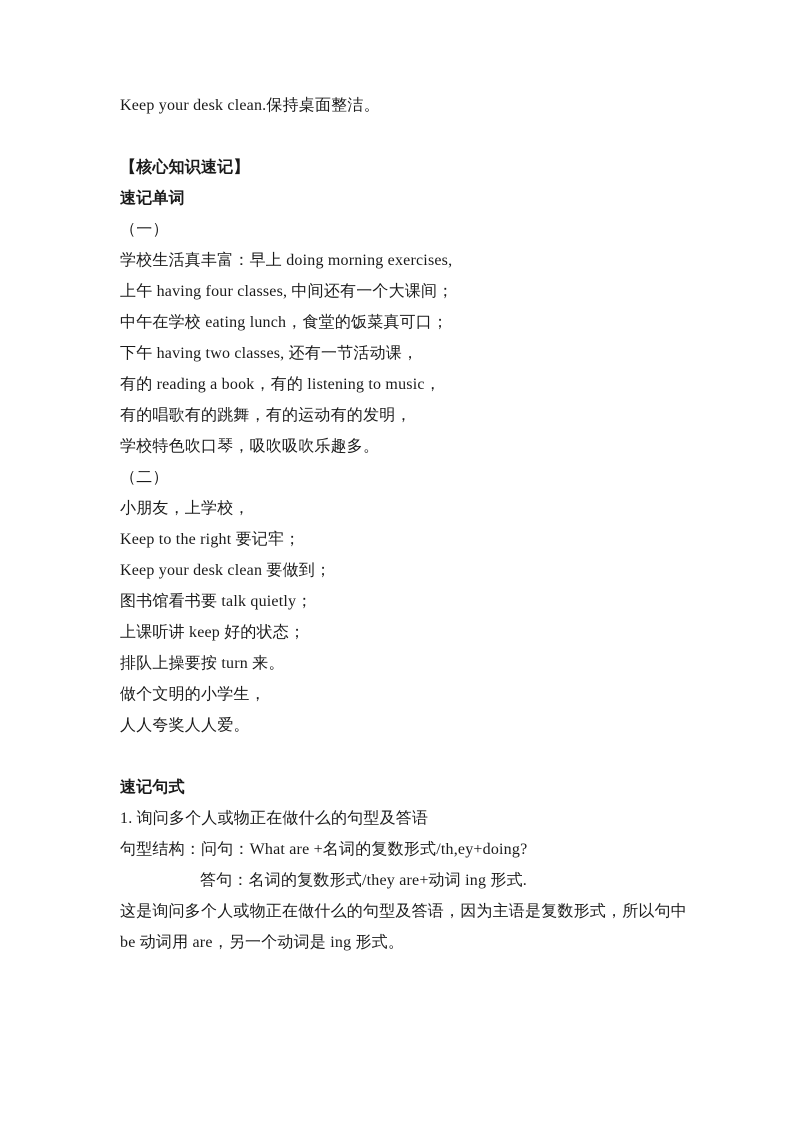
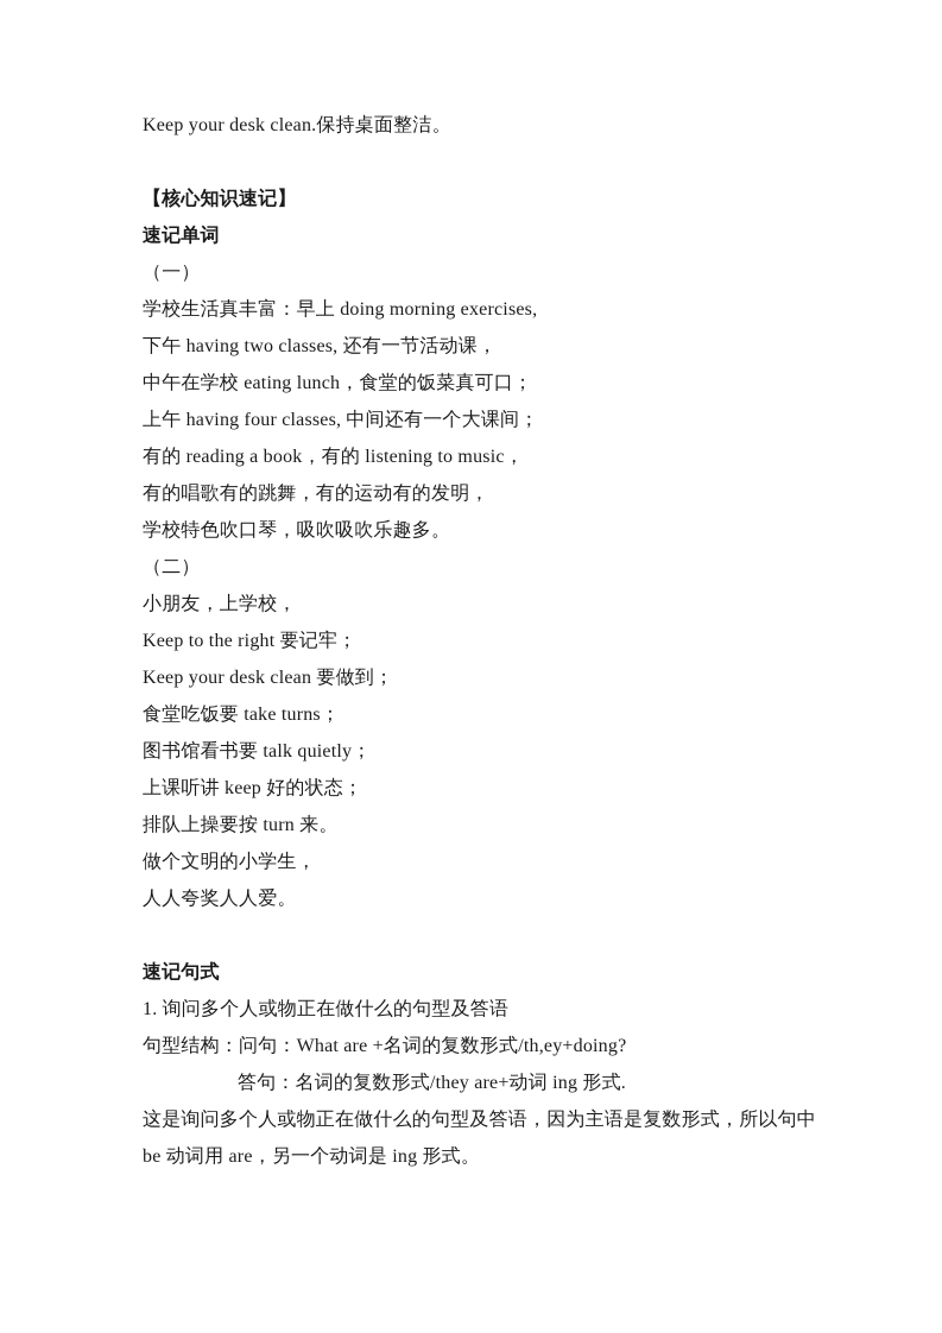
  Keep your desk clean.保持桌面整洁。
  【核心知识速记】
  速记单词
  （一）
  学校生活真丰富：早上 doing morning exercises,
- 上午 having four classes, 中间还有一个大课间；
+ 下午 having two classes, 还有一节活动课，
  中午在学校 eating lunch，食堂的饭菜真可口；
- 下午 having two classes, 还有一节活动课，
+ 上午 having four classes, 中间还有一个大课间；
  有的 reading a book，有的 listening to music，
  有的唱歌有的跳舞，有的运动有的发明，
  学校特色吹口琴，吸吹吸吹乐趣多。
  （二）
  小朋友，上学校，
  Keep to the right 要记牢；
  Keep your desk clean 要做到；
+ 食堂吃饭要 take turns；
  图书馆看书要 talk quietly；
  上课听讲 keep 好的状态；
  排队上操要按 turn 来。
  做个文明的小学生，
  人人夸奖人人爱。
  速记句式
  1. 询问多个人或物正在做什么的句型及答语
  句型结构：问句：What are +名词的复数形式/th,ey+doing?
  答句：名词的复数形式/they are+动词 ing 形式.
  这是询问多个人或物正在做什么的句型及答语，因为主语是复数形式，所以句中
  be 动词用 are，另一个动词是 ing 形式。
